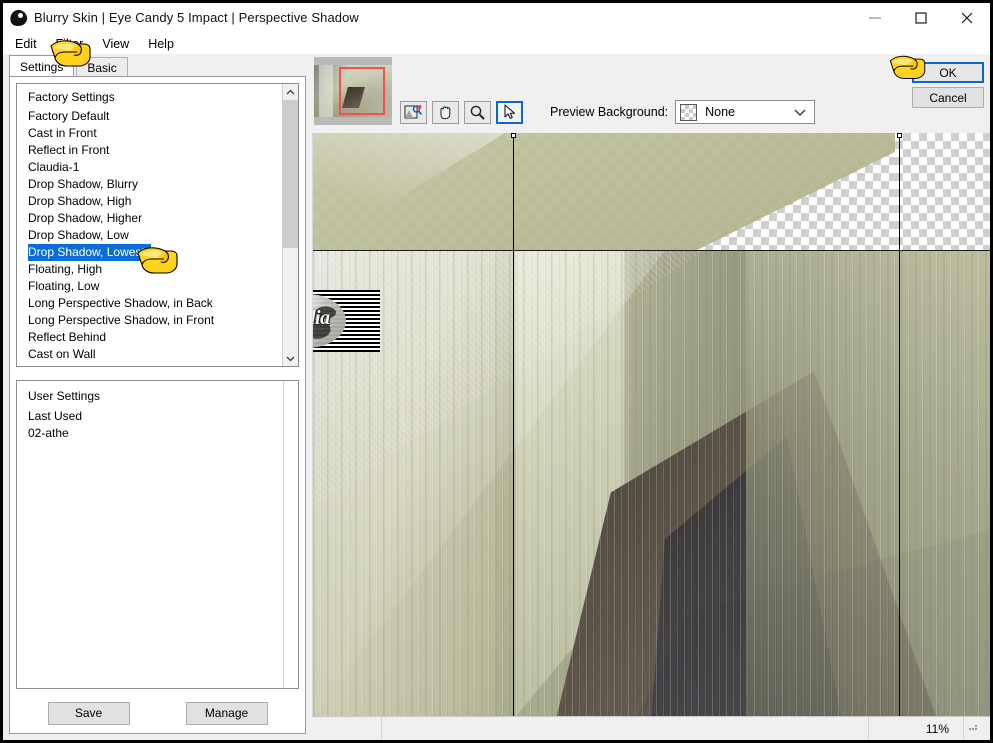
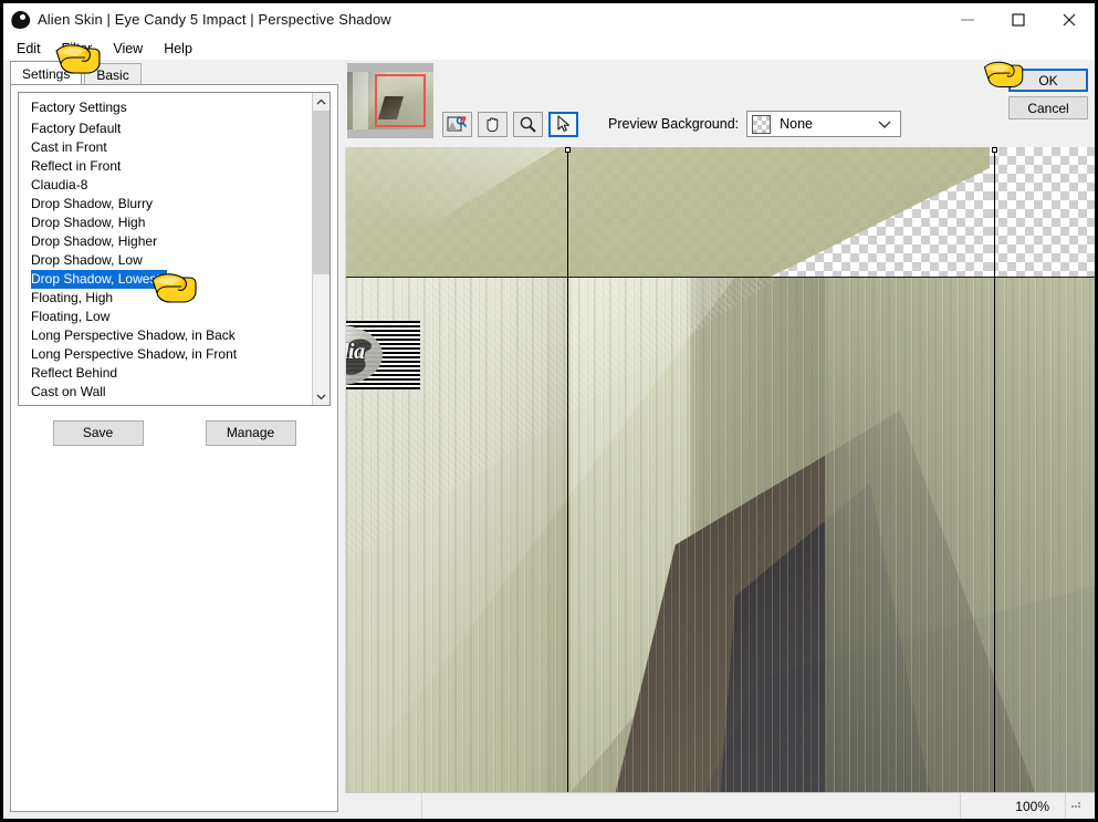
- Blurry Skin | Eye Candy 5 Impact | Perspective Shadow
+ Alien Skin | Eye Candy 5 Impact | Perspective Shadow
  Edit
  View
  Help
  Settings
  Basic
  Factory Settings
  Factory Default
  Cast in Front
  Reflect in Front
- Claudia-1
+ Claudia-8
  Drop Shadow, Blurry
  Drop Shadow, High
  Drop Shadow, Higher
  Drop Shadow, Low
  Drop Shadow, Lowe
  Floating, High
  Floating, Low
  Long Perspective Shadow, in Back
  Long Perspective Shadow, in Front
  Reflect Behind
  Cast on Wall
- User Settings
- Last Used
- 02-athe
  Save
  Manage
  Preview Background:
  None
  OK
  Cancel
- 11%
+ 100%
